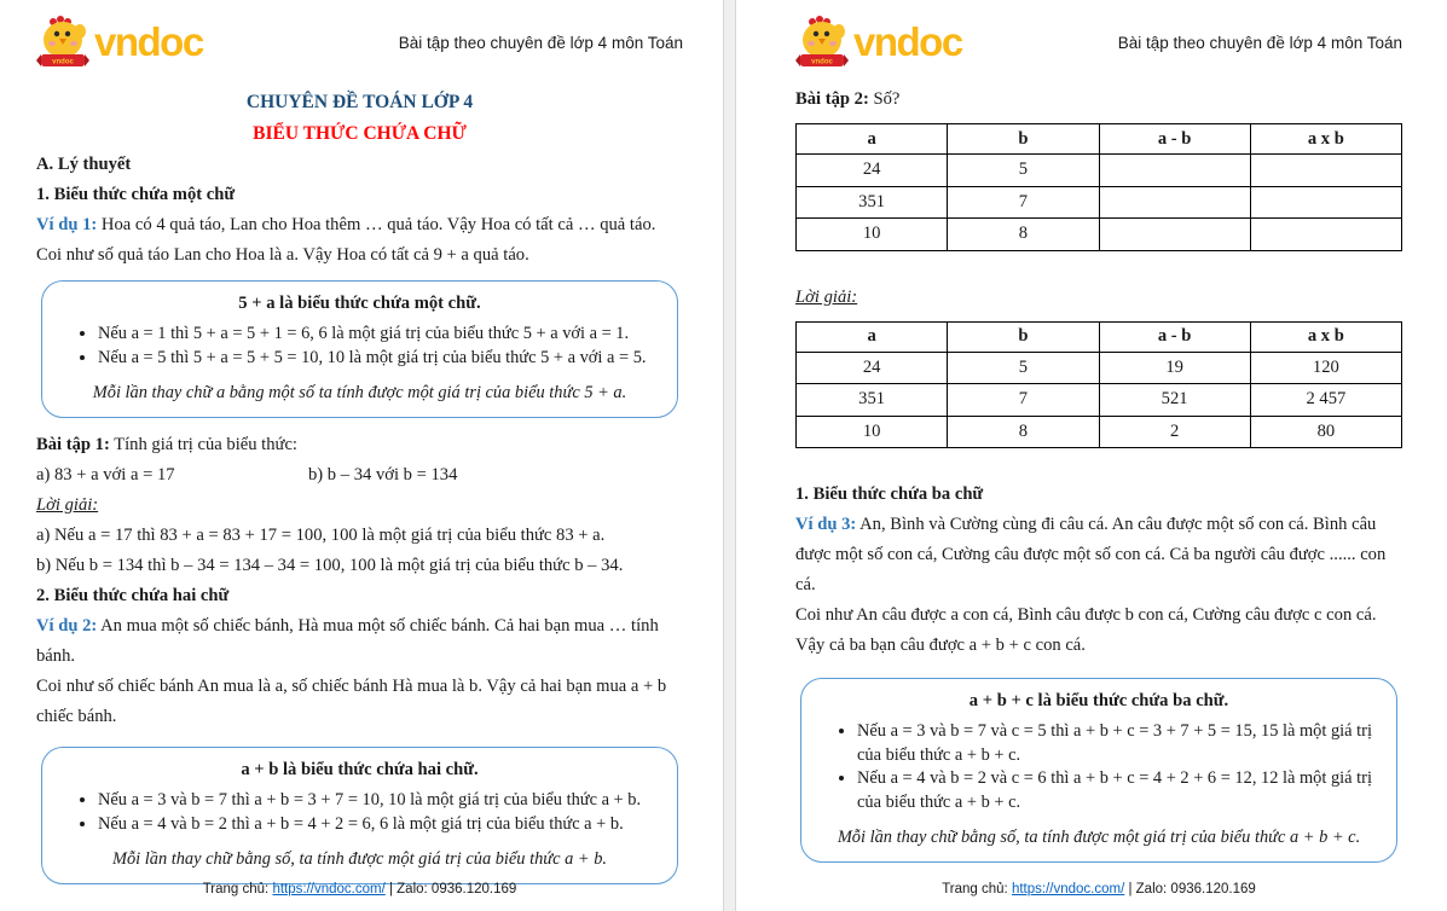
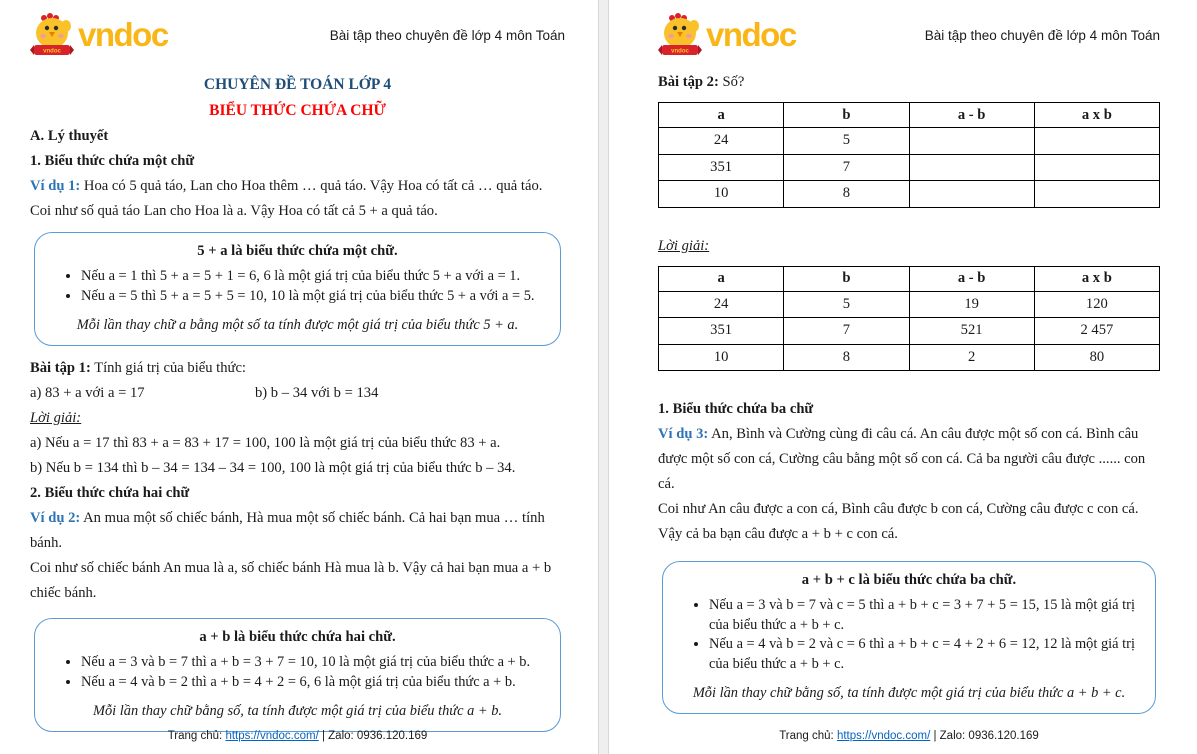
  vndoc
  Bài tập theo chuyên đề lớp 4 môn Toán
  CHUYÊN ĐỀ TOÁN LỚP 4
  BIỂU THỨC CHỨA CHỮ
  A. Lý thuyết
  1. Biểu thức chứa một chữ
- Ví dụ 1: Hoa có 4 quả táo, Lan cho Hoa thêm … quả táo. Vậy Hoa có tất cả … quả táo.
+ Ví dụ 1: Hoa có 5 quả táo, Lan cho Hoa thêm … quả táo. Vậy Hoa có tất cả … quả táo.
- Coi như số quả táo Lan cho Hoa là a. Vậy Hoa có tất cả 9 + a quả táo.
+ Coi như số quả táo Lan cho Hoa là a. Vậy Hoa có tất cả 5 + a quả táo.
  5 + a là biểu thức chứa một chữ.
  Nếu a = 1 thì 5 + a = 5 + 1 = 6, 6 là một giá trị của biểu thức 5 + a với a = 1.
  Nếu a = 5 thì 5 + a = 5 + 5 = 10, 10 là một giá trị của biểu thức 5 + a với a = 5.
  Mỗi lần thay chữ a bằng một số ta tính được một giá trị của biểu thức 5 + a.
  Bài tập 1: Tính giá trị của biểu thức:
  a) 83 + a với a = 17 b) b – 34 với b = 134
  Lời giải:
  a) Nếu a = 17 thì 83 + a = 83 + 17 = 100, 100 là một giá trị của biểu thức 83 + a.
  b) Nếu b = 134 thì b – 34 = 134 – 34 = 100, 100 là một giá trị của biểu thức b – 34.
  2. Biểu thức chứa hai chữ
  Ví dụ 2: An mua một số chiếc bánh, Hà mua một số chiếc bánh. Cả hai bạn mua … tính bánh.
  Coi như số chiếc bánh An mua là a, số chiếc bánh Hà mua là b. Vậy cả hai bạn mua a + b chiếc bánh.
  a + b là biểu thức chứa hai chữ.
  Nếu a = 3 và b = 7 thì a + b = 3 + 7 = 10, 10 là một giá trị của biểu thức a + b.
  Nếu a = 4 và b = 2 thì a + b = 4 + 2 = 6, 6 là một giá trị của biểu thức a + b.
  Mỗi lần thay chữ bằng số, ta tính được một giá trị của biểu thức a + b.
  Trang chủ: https://vndoc.com/ | Zalo: 0936.120.169
  vndoc
  Bài tập theo chuyên đề lớp 4 môn Toán
  Bài tập 2: Số?
  a	b	a - b	a x b
  24	5
  351	7
  10	8
  Lời giải:
  a	b	a - b	a x b
  24	5	19	120
  351	7	521	2 457
  10	8	2	80
  1. Biểu thức chứa ba chữ
- Ví dụ 3: An, Bình và Cường cùng đi câu cá. An câu được một số con cá. Bình câu được một số con cá, Cường câu được một số con cá. Cả ba người câu được ...... con cá.
+ Ví dụ 3: An, Bình và Cường cùng đi câu cá. An câu được một số con cá. Bình câu được một số con cá, Cường câu bằng một số con cá. Cả ba người câu được ...... con cá.
  Coi như An câu được a con cá, Bình câu được b con cá, Cường câu được c con cá. Vậy cả ba bạn câu được a + b + c con cá.
  a + b + c là biểu thức chứa ba chữ.
  Nếu a = 3 và b = 7 và c = 5 thì a + b + c = 3 + 7 + 5 = 15, 15 là một giá trị của biểu thức a + b + c.
  Nếu a = 4 và b = 2 và c = 6 thì a + b + c = 4 + 2 + 6 = 12, 12 là một giá trị của biểu thức a + b + c.
  Mỗi lần thay chữ bằng số, ta tính được một giá trị của biểu thức a + b + c.
  Trang chủ: https://vndoc.com/ | Zalo: 0936.120.169
